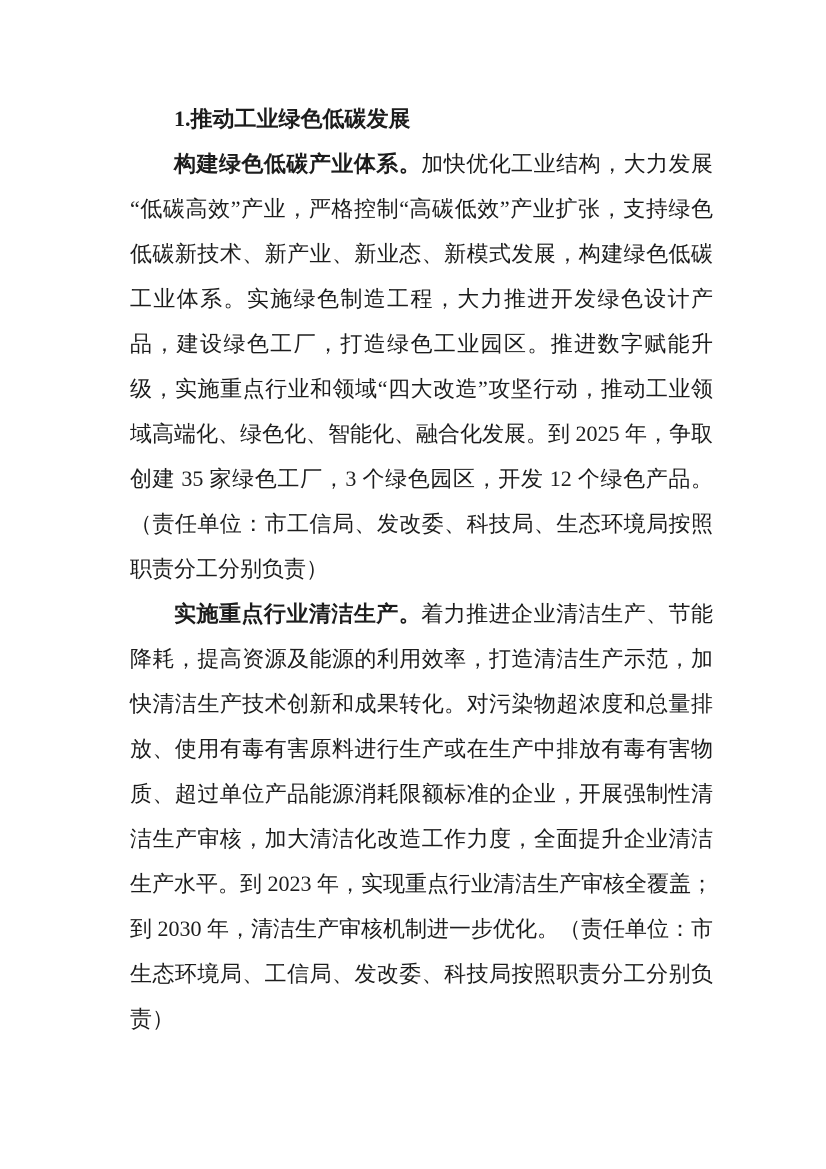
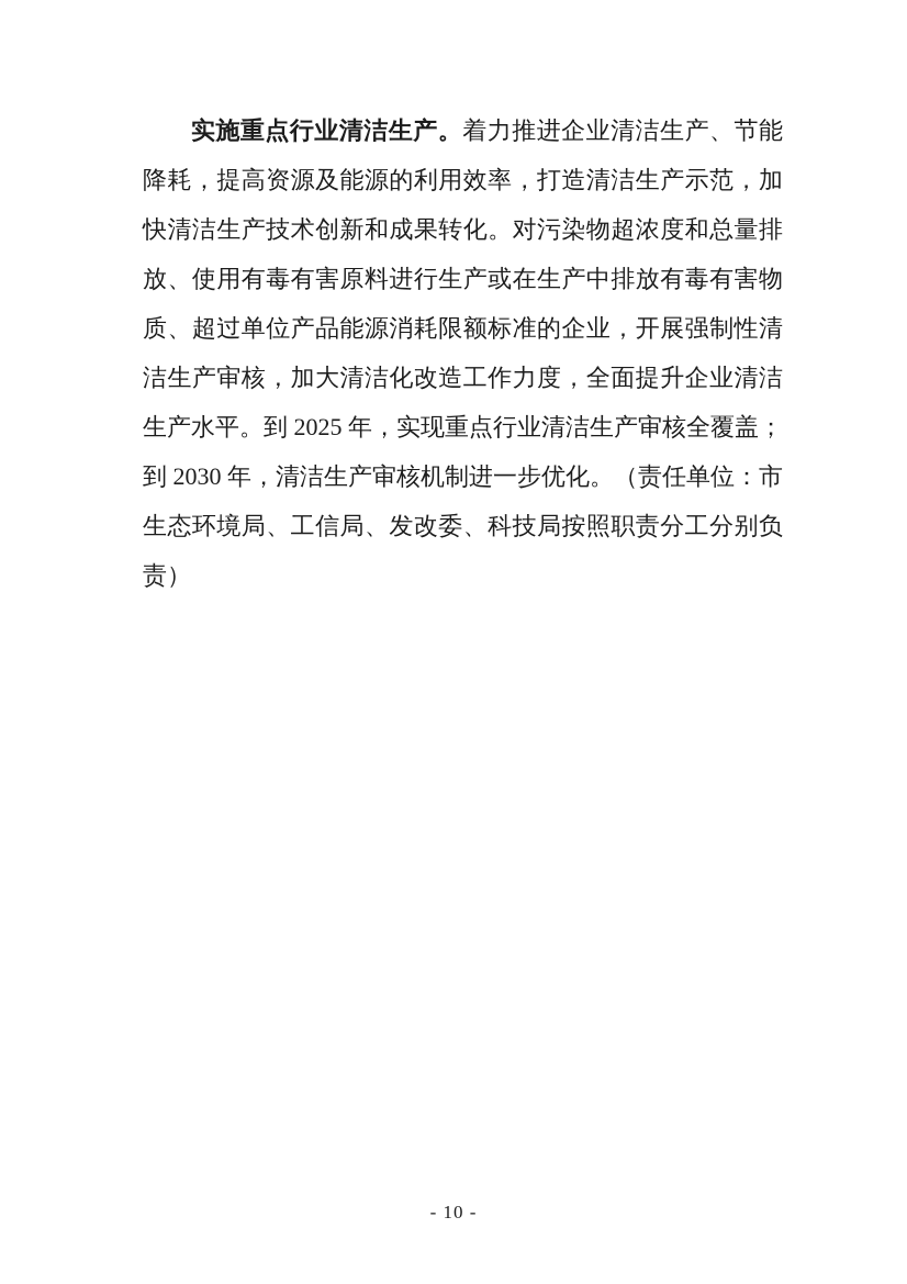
- 1.推动工业绿色低碳发展
- 构建绿色低碳产业体系。加快优化工业结构，大力发展“低碳高效”产业，严格控制“高碳低效”产业扩张，支持绿色低碳新技术、新产业、新业态、新模式发展，构建绿色低碳工业体系。实施绿色制造工程，大力推进开发绿色设计产品，建设绿色工厂，打造绿色工业园区。推进数字赋能升级，实施重点行业和领域“四大改造”攻坚行动，推动工业领域高端化、绿色化、智能化、融合化发展。到 2025 年，争取创建 35 家绿色工厂，3 个绿色园区，开发 12 个绿色产品。（责任单位：市工信局、发改委、科技局、生态环境局按照职责分工分别负责）
- 实施重点行业清洁生产。着力推进企业清洁生产、节能降耗，提高资源及能源的利用效率，打造清洁生产示范，加快清洁生产技术创新和成果转化。对污染物超浓度和总量排放、使用有毒有害原料进行生产或在生产中排放有毒有害物质、超过单位产品能源消耗限额标准的企业，开展强制性清洁生产审核，加大清洁化改造工作力度，全面提升企业清洁生产水平。到 2023 年，实现重点行业清洁生产审核全覆盖；到 2030 年，清洁生产审核机制进一步优化。（责任单位：市生态环境局、工信局、发改委、科技局按照职责分工分别负责）
+ 实施重点行业清洁生产。着力推进企业清洁生产、节能降耗，提高资源及能源的利用效率，打造清洁生产示范，加快清洁生产技术创新和成果转化。对污染物超浓度和总量排放、使用有毒有害原料进行生产或在生产中排放有毒有害物质、超过单位产品能源消耗限额标准的企业，开展强制性清洁生产审核，加大清洁化改造工作力度，全面提升企业清洁生产水平。到 2025 年，实现重点行业清洁生产审核全覆盖；到 2030 年，清洁生产审核机制进一步优化。（责任单位：市生态环境局、工信局、发改委、科技局按照职责分工分别负责）
+ - 10 -
